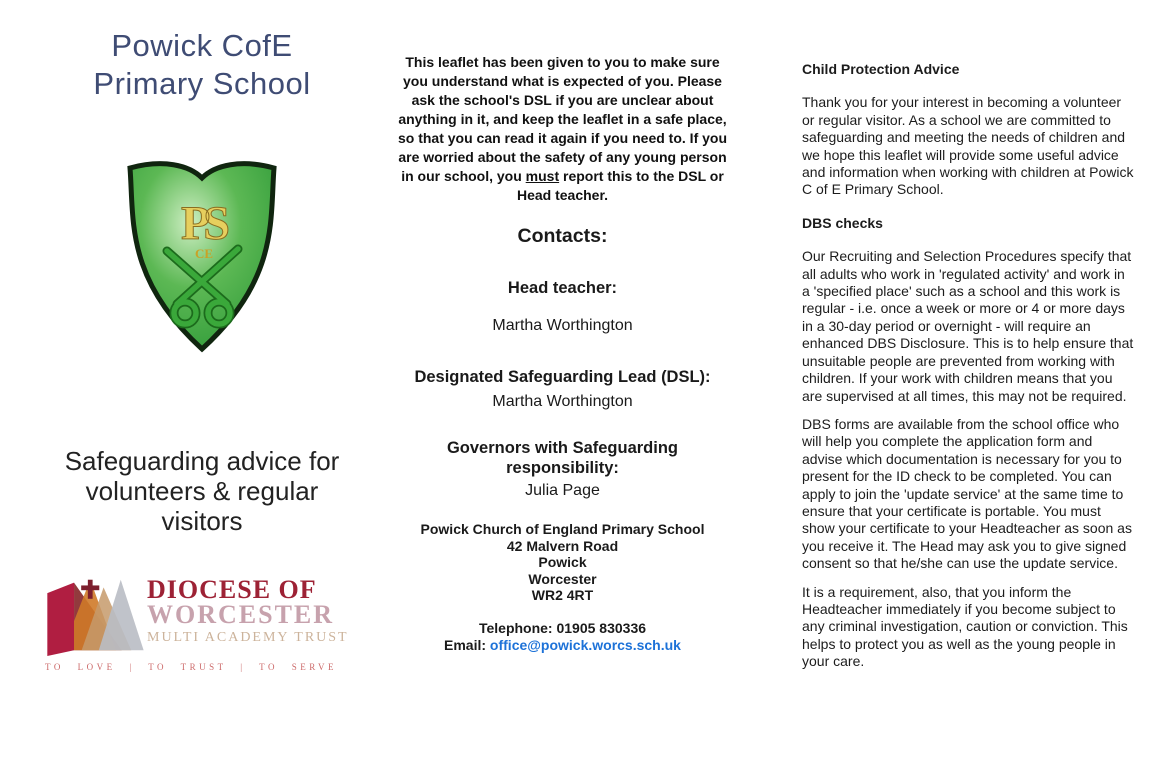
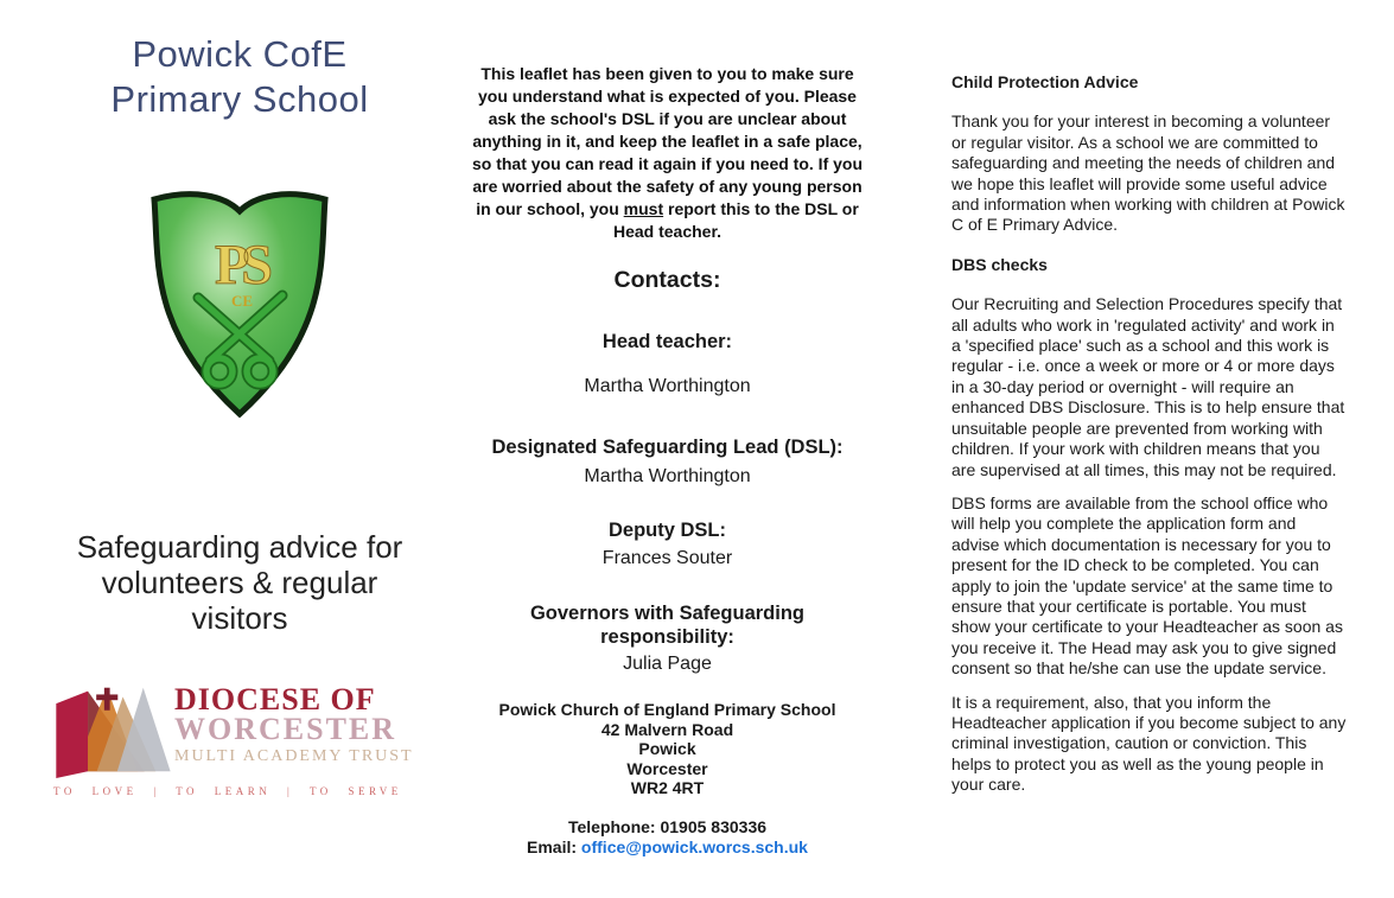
  Powick CofE
  Primary School
  PS
  CE
  Safeguarding advice for
  volunteers & regular
  visitors
  DIOCESE OF
  WORCESTER
  MULTI ACADEMY TRUST
- TO LOVE | TO TRUST | TO SERVE
+ TO LOVE | TO LEARN | TO SERVE
  This leaflet has been given to you to make sure you understand what is expected of you. Please ask the school's DSL if you are unclear about anything in it, and keep the leaflet in a safe place, so that you can read it again if you need to. If you are worried about the safety of any young person in our school, you must report this to the DSL or Head teacher.
  Contacts:
  Head teacher:
  Martha Worthington
  Designated Safeguarding Lead (DSL):
  Martha Worthington
+ Deputy DSL:
+ Frances Souter
  Governors with Safeguarding responsibility:
  Julia Page
  Powick Church of England Primary School
  42 Malvern Road
  Powick
  Worcester
  WR2 4RT
  Telephone: 01905 830336
  Email: office@powick.worcs.sch.uk
  Child Protection Advice
- Thank you for your interest in becoming a volunteer or regular visitor. As a school we are committed to safeguarding and meeting the needs of children and we hope this leaflet will provide some useful advice and information when working with children at Powick C of E Primary School.
+ Thank you for your interest in becoming a volunteer or regular visitor. As a school we are committed to safeguarding and meeting the needs of children and we hope this leaflet will provide some useful advice and information when working with children at Powick C of E Primary Advice.
  DBS checks
  Our Recruiting and Selection Procedures specify that all adults who work in 'regulated activity' and work in a 'specified place' such as a school and this work is regular - i.e. once a week or more or 4 or more days in a 30-day period or overnight - will require an enhanced DBS Disclosure. This is to help ensure that unsuitable people are prevented from working with children. If your work with children means that you are supervised at all times, this may not be required.
  DBS forms are available from the school office who will help you complete the application form and advise which documentation is necessary for you to present for the ID check to be completed. You can apply to join the 'update service' at the same time to ensure that your certificate is portable. You must show your certificate to your Headteacher as soon as you receive it. The Head may ask you to give signed consent so that he/she can use the update service.
- It is a requirement, also, that you inform the Headteacher immediately if you become subject to any criminal investigation, caution or conviction. This helps to protect you as well as the young people in your care.
+ It is a requirement, also, that you inform the Headteacher application if you become subject to any criminal investigation, caution or conviction. This helps to protect you as well as the young people in your care.
